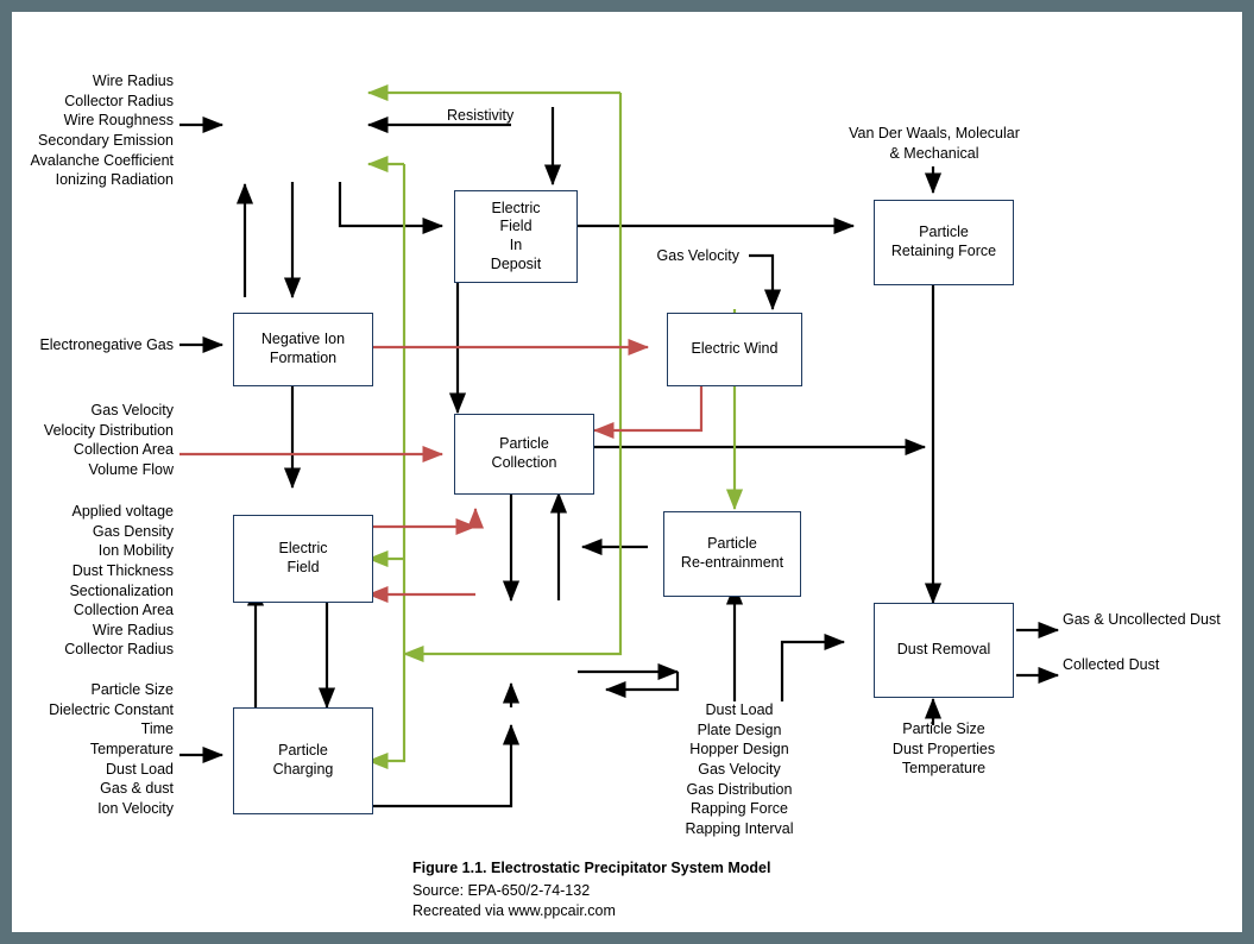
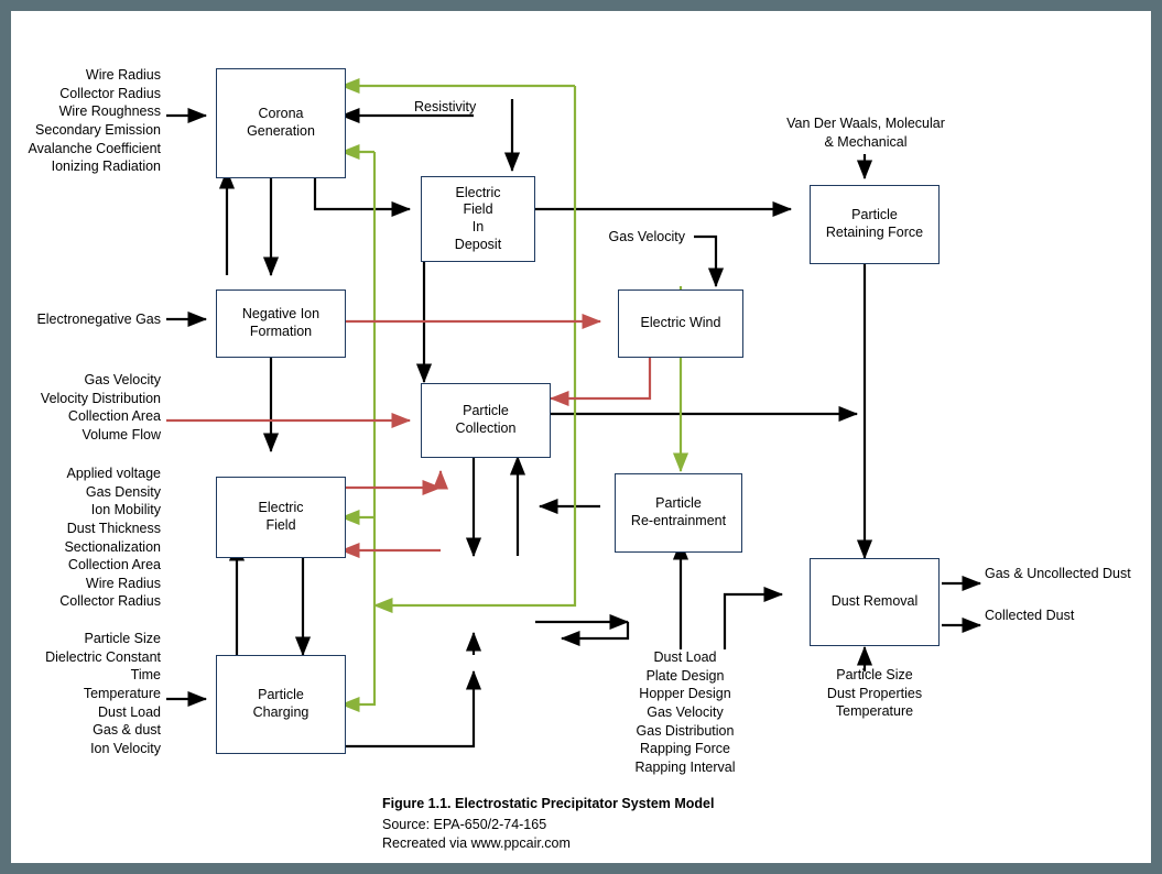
+ Corona
+ Generation
  Electric
  Field
  In
  Deposit
  Particle
  Retaining Force
  Negative Ion
  Formation
  Electric Wind
  Particle
  Collection
  Electric
  Field
  Particle
  Re-entrainment
  Dust Removal
  Particle
  Charging
  Wire Radius
  Collector Radius
  Wire Roughness
  Secondary Emission
  Avalanche Coefficient
  Ionizing Radiation
  Electronegative Gas
  Gas Velocity
  Velocity Distribution
  Collection Area
  Volume Flow
  Applied voltage
  Gas Density
  Ion Mobility
  Dust Thickness
  Sectionalization
  Collection Area
  Wire Radius
  Collector Radius
  Particle Size
  Dielectric Constant
  Time
  Temperature
  Dust Load
  Gas & dust
  Ion Velocity
  Resistivity
  Van Der Waals, Molecular
  & Mechanical
  Gas Velocity
  Dust Load
  Plate Design
  Hopper Design
  Gas Velocity
  Gas Distribution
  Rapping Force
  Rapping Interval
  Particle Size
  Dust Properties
  Temperature
  Gas & Uncollected Dust
  Collected Dust
  Figure 1.1. Electrostatic Precipitator System Model
- Source: EPA-650/2-74-132
+ Source: EPA-650/2-74-165
  Recreated via www.ppcair.com
